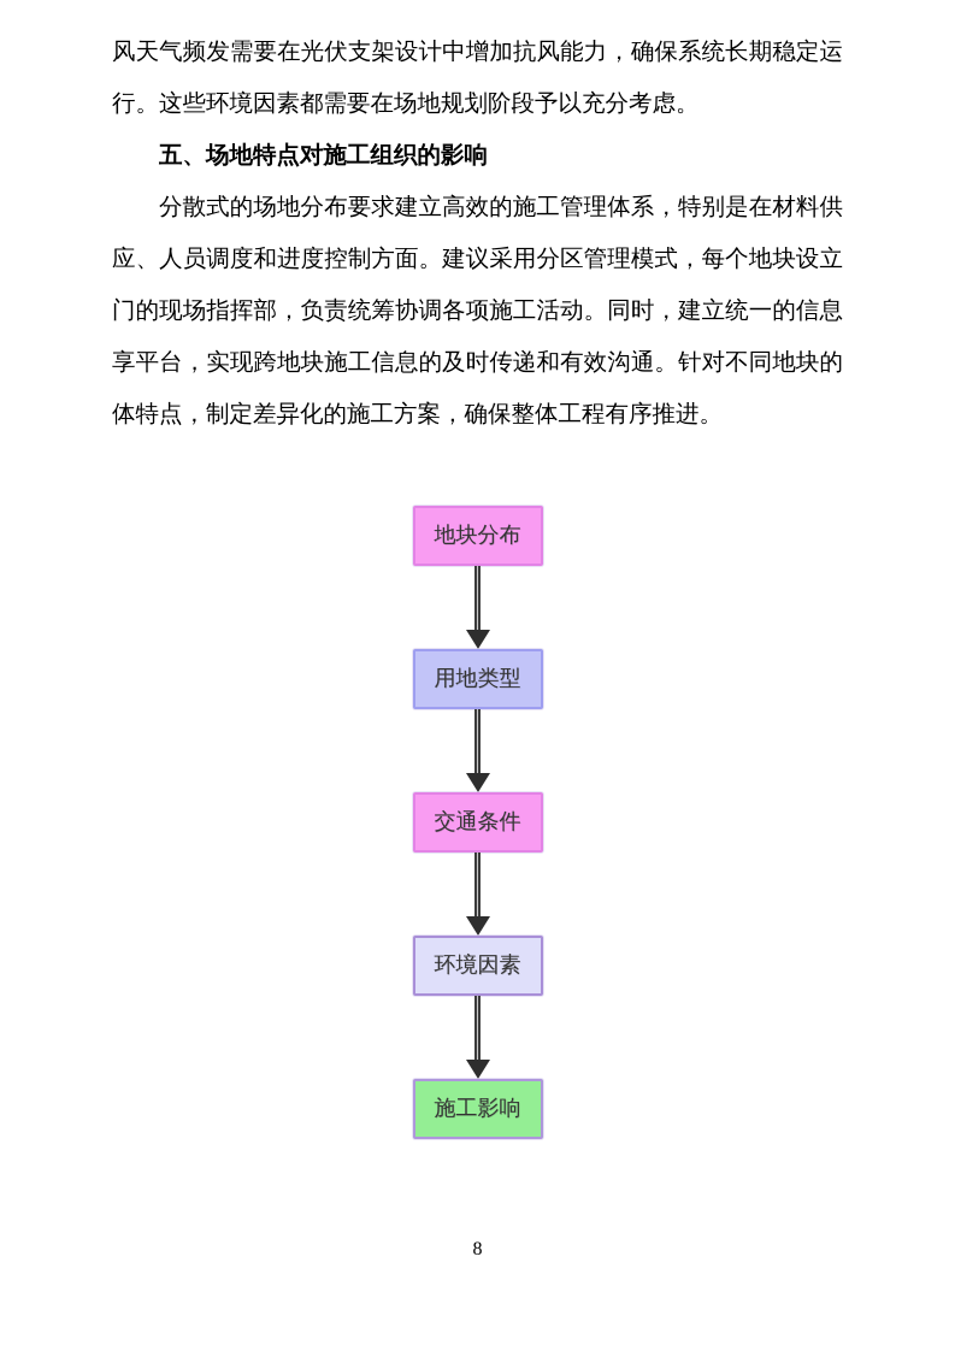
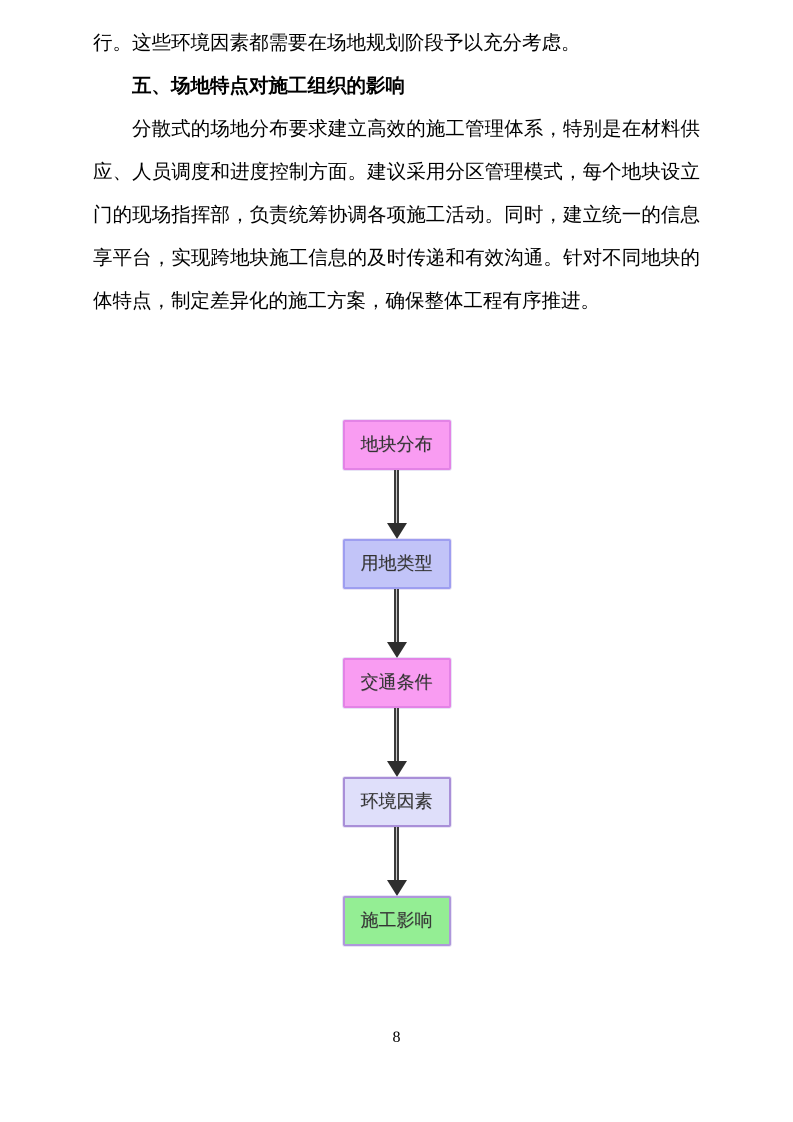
- 风天气频发需要在光伏支架设计中增加抗风能力，确保系统长期稳定运
  行。这些环境因素都需要在场地规划阶段予以充分考虑。
  五、场地特点对施工组织的影响
  分散式的场地分布要求建立高效的施工管理体系，特别是在材料供
  应、人员调度和进度控制方面。建议采用分区管理模式，每个地块设立
  门的现场指挥部，负责统筹协调各项施工活动。同时，建立统一的信息
  享平台，实现跨地块施工信息的及时传递和有效沟通。针对不同地块的
  体特点，制定差异化的施工方案，确保整体工程有序推进。
  地块分布
  用地类型
  交通条件
  环境因素
  施工影响
  8
